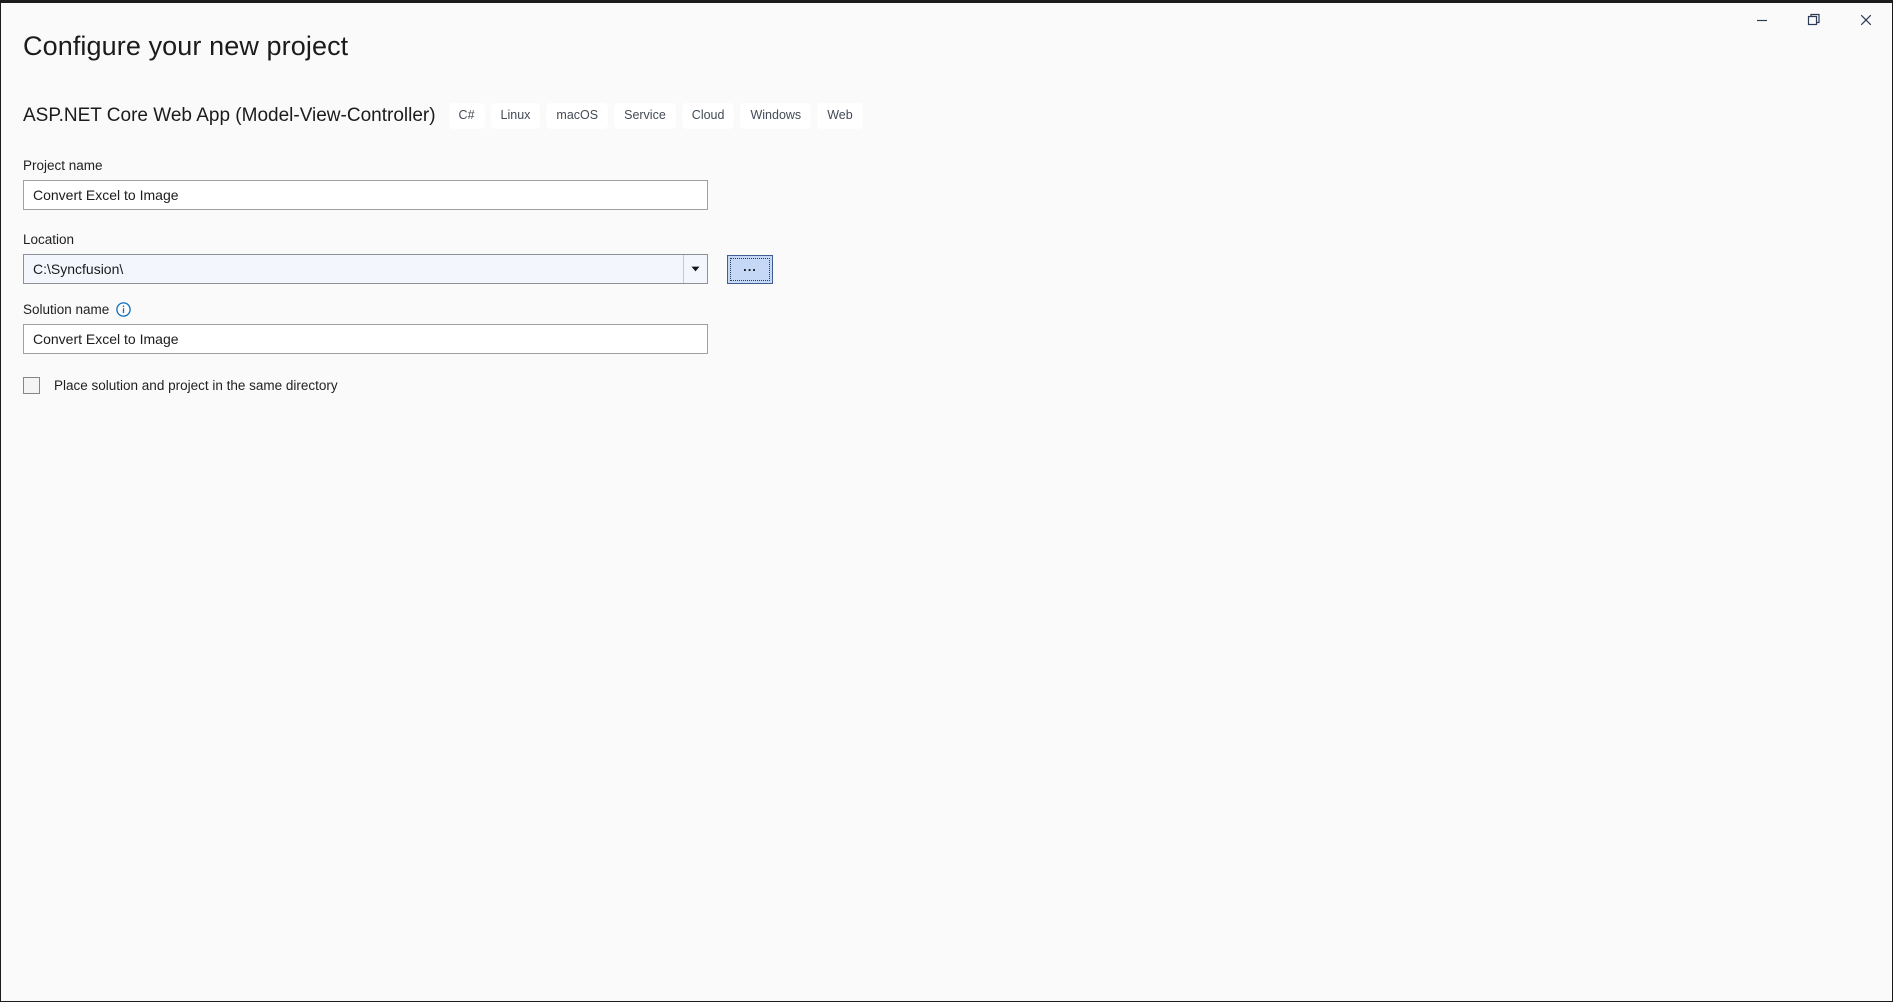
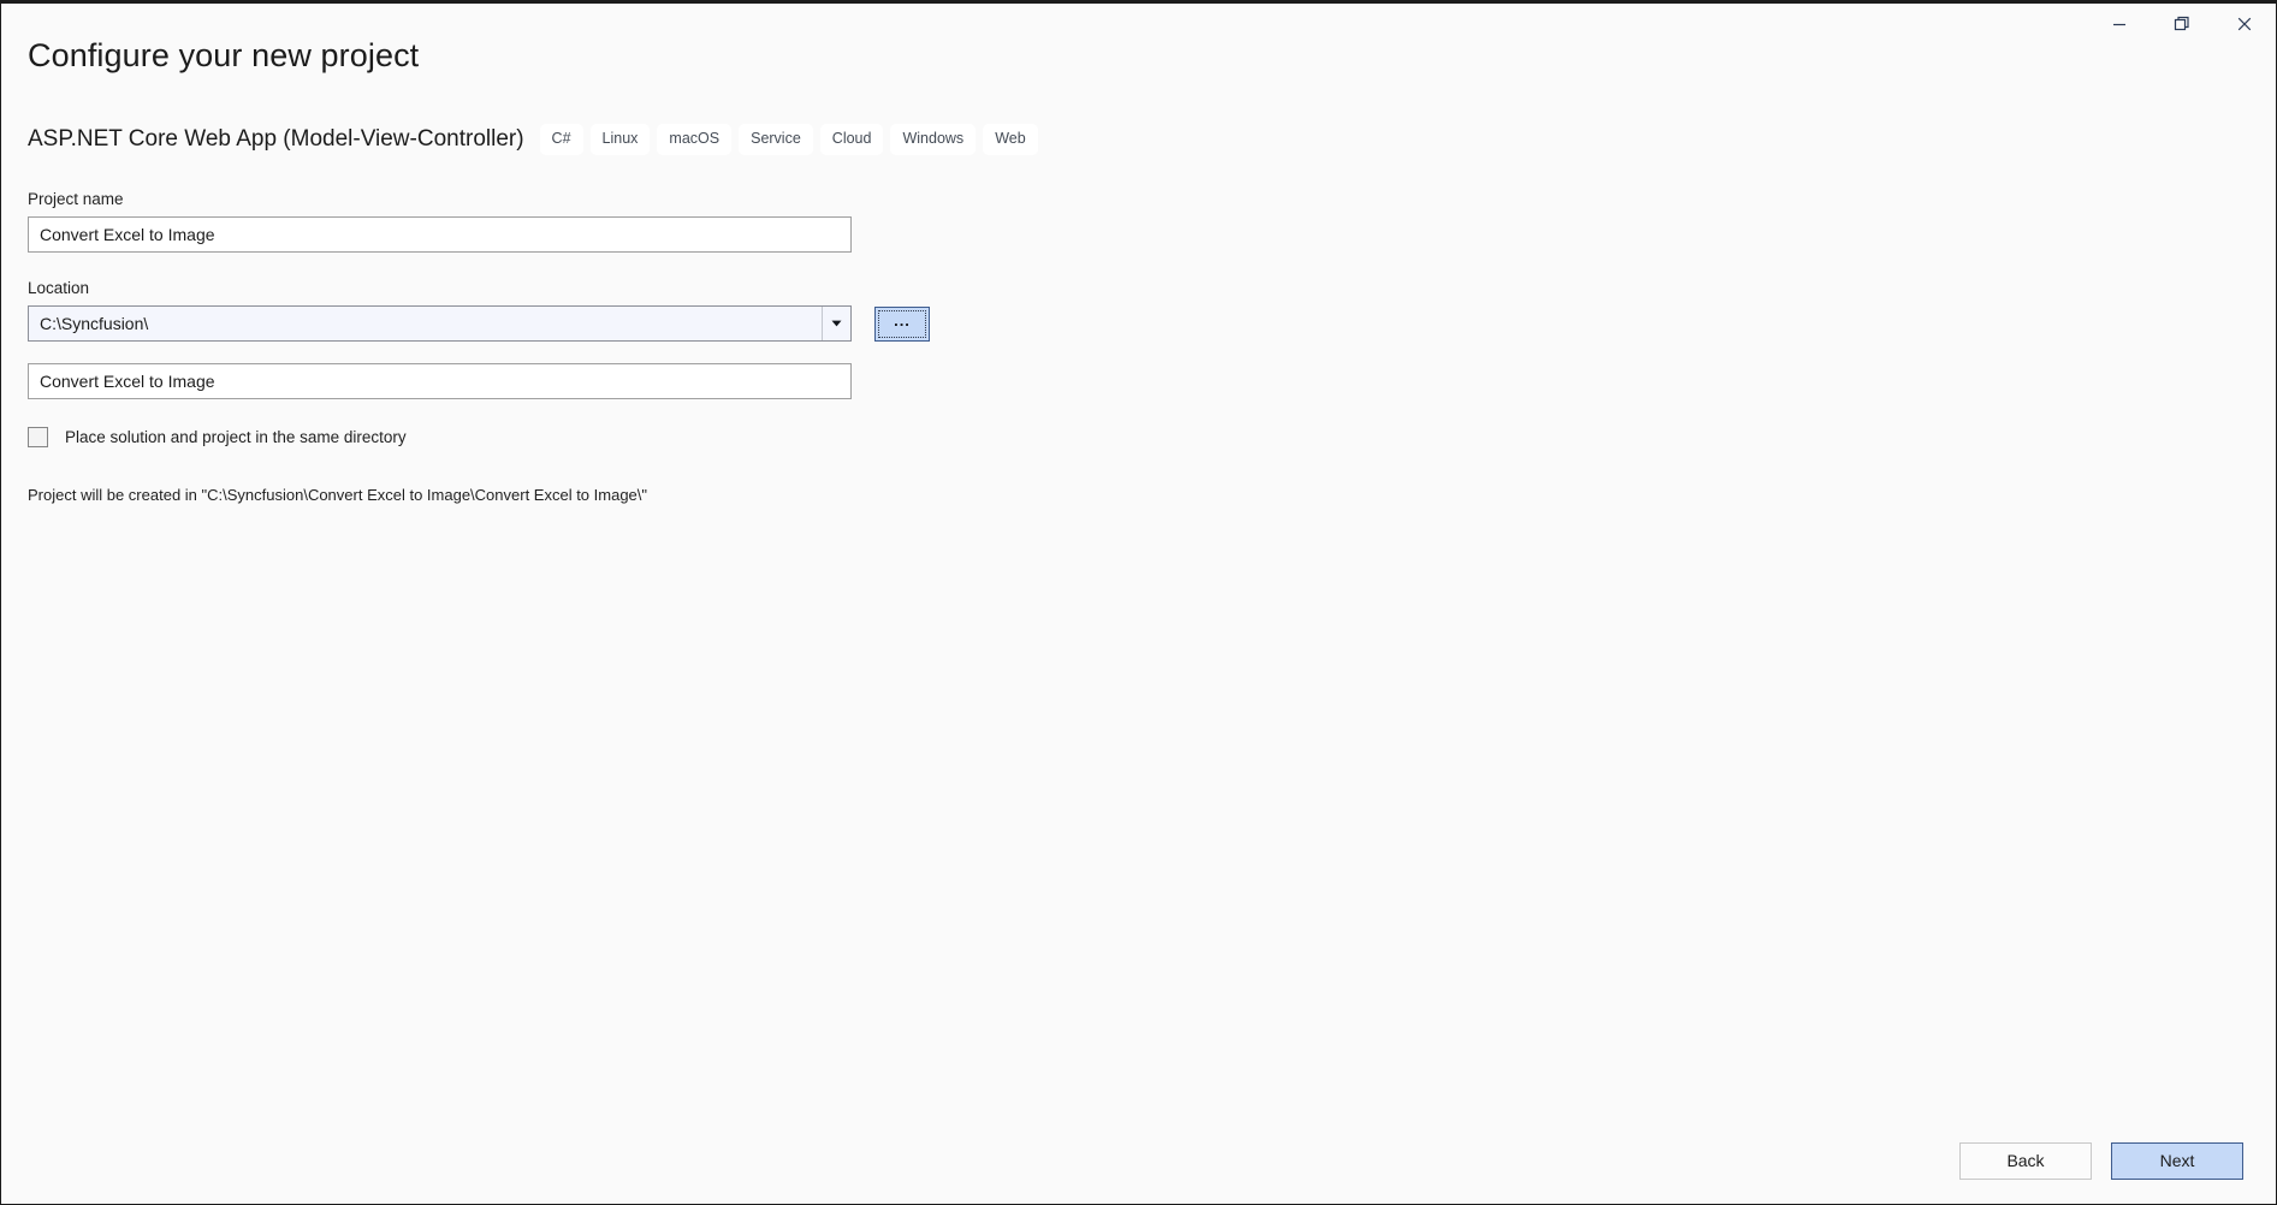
  Configure your new project
  ASP.NET Core Web App (Model-View-Controller)
  C#
  Linux
  macOS
  Service
  Cloud
  Windows
  Web
  Project name
  Convert Excel to Image
  Location
  C:\Syncfusion\
  ...
- Solution name
  Convert Excel to Image
  Place solution and project in the same directory
+ Project will be created in "C:\Syncfusion\Convert Excel to Image\Convert Excel to Image\"
+ Back
+ Next
